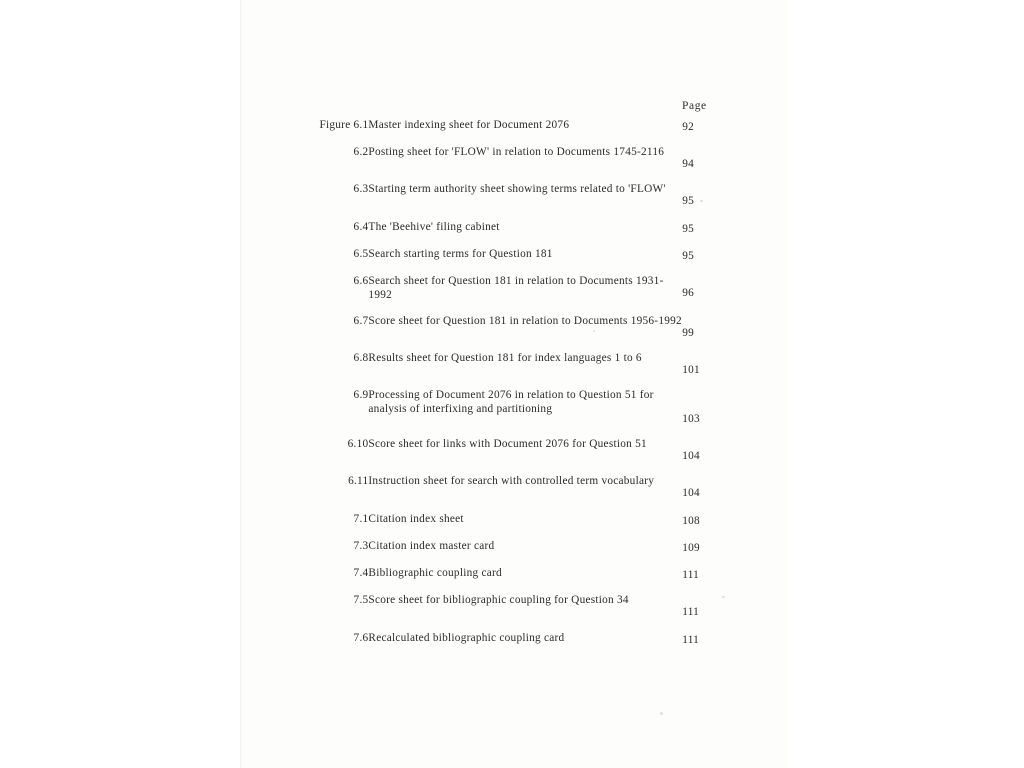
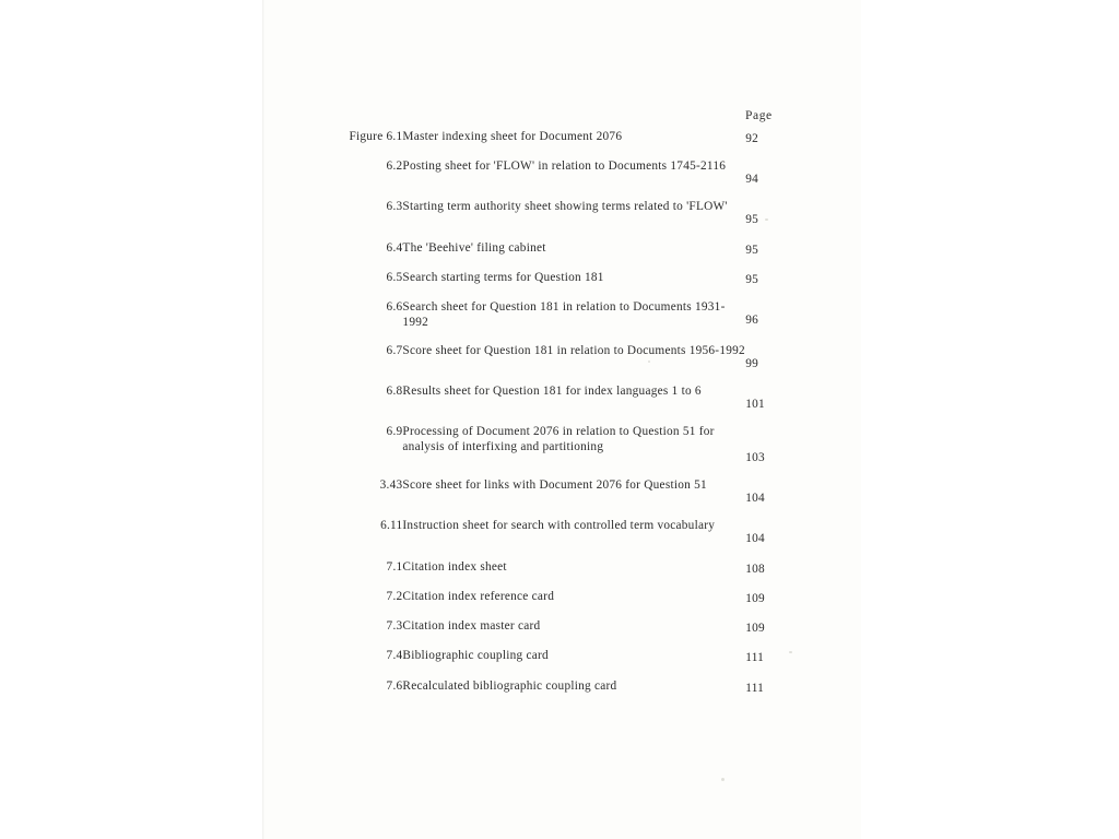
  Page
  Figure 6.1	Master indexing sheet for Document 2076	92
  6.2	Posting sheet for 'FLOW' in relation to Documents 1745-2116	94
  6.3	Starting term authority sheet showing terms related to 'FLOW'	95
  6.4	The 'Beehive' filing cabinet	95
  6.5	Search starting terms for Question 181	95
  6.6	Search sheet for Question 181 in relation to Documents 1931-1992	96
  6.7	Score sheet for Question 181 in relation to Documents 1956-1992	99
  6.8	Results sheet for Question 181 for index languages 1 to 6	101
  6.9	Processing of Document 2076 in relation to Question 51 for analysis of interfixing and partitioning	103
- 6.10	Score sheet for links with Document 2076 for Question 51	104
+ 3.43	Score sheet for links with Document 2076 for Question 51	104
  6.11	Instruction sheet for search with controlled term vocabulary	104
  7.1	Citation index sheet	108
+ 7.2	Citation index reference card	109
  7.3	Citation index master card	109
  7.4	Bibliographic coupling card	111
- 7.5	Score sheet for bibliographic coupling for Question 34	111
  7.6	Recalculated bibliographic coupling card	111
